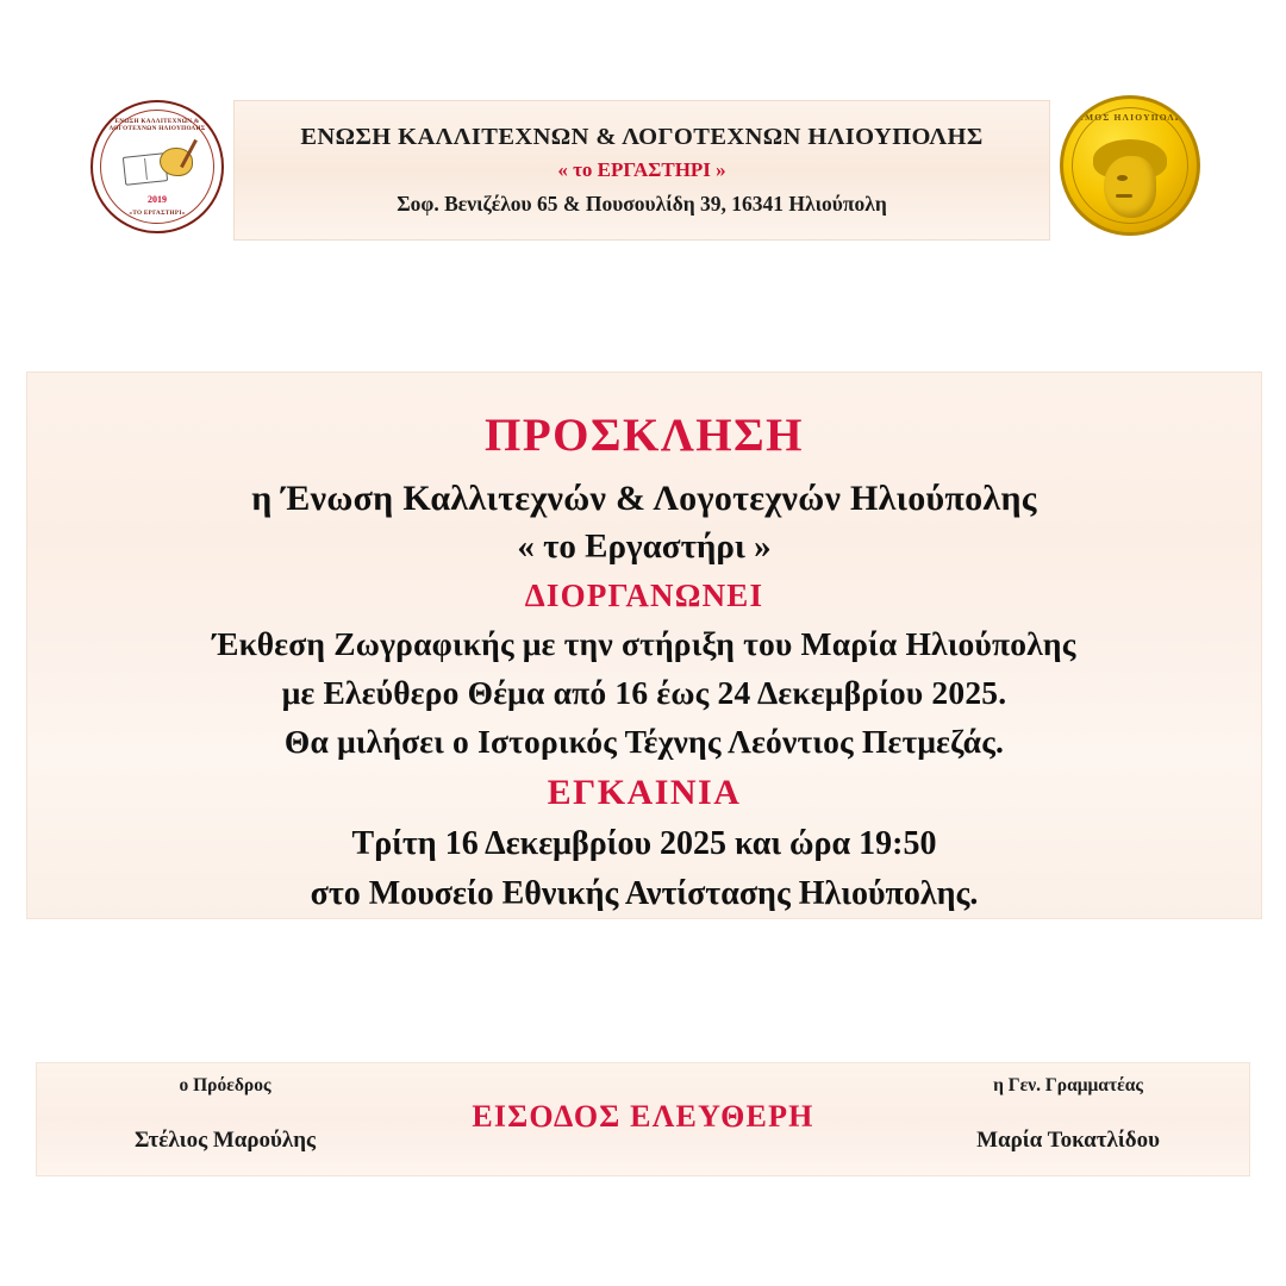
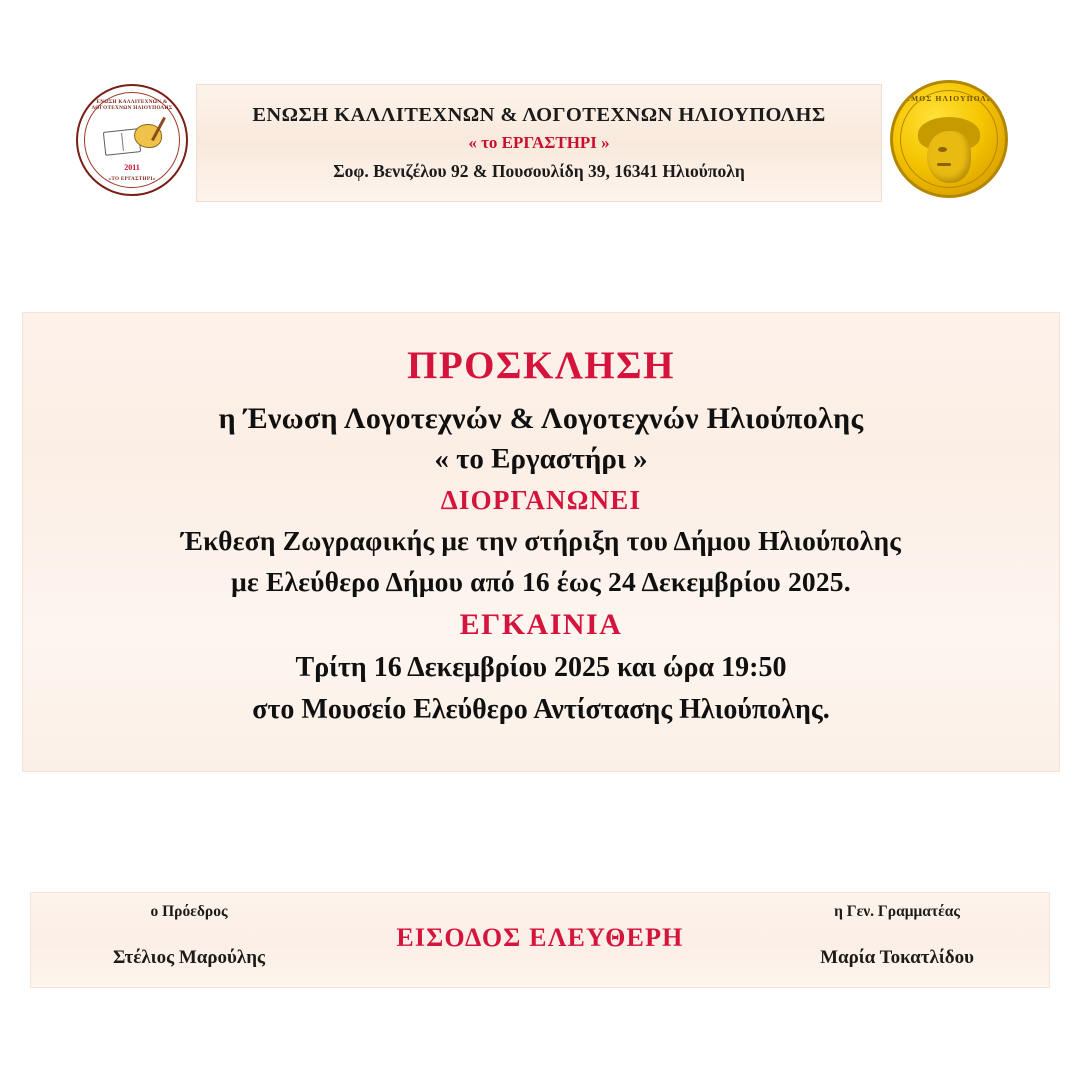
- 2019
+ 2011
  ΕΝΩΣΗ ΚΑΛΛΙΤΕΧΝΩΝ & ΛΟΓΟΤΕΧΝΩΝ ΗΛΙΟΥΠΟΛΗΣ
  « το ΕΡΓΑΣΤΗΡΙ »
- Σοφ. Βενιζέλου 65 & Πουσουλίδη 39, 16341 Ηλιούπολη
+ Σοφ. Βενιζέλου 92 & Πουσουλίδη 39, 16341 Ηλιούπολη
  ΔΗΜΟΣ ΗΛΙΟΥΠΟΛΗΣ
  ΠΡΟΣΚΛΗΣΗ
- η Ένωση Καλλιτεχνών & Λογοτεχνών Ηλιούπολης
+ η Ένωση Λογοτεχνών & Λογοτεχνών Ηλιούπολης
  « το Εργαστήρι »
  ΔΙΟΡΓΑΝΩΝΕΙ
- Έκθεση Ζωγραφικής με την στήριξη του Μαρία Ηλιούπολης
+ Έκθεση Ζωγραφικής με την στήριξη του Δήμου Ηλιούπολης
- με Ελεύθερο Θέμα από 16 έως 24 Δεκεμβρίου 2025.
+ με Ελεύθερο Δήμου από 16 έως 24 Δεκεμβρίου 2025.
- Θα μιλήσει ο Ιστορικός Τέχνης Λεόντιος Πετμεζάς.
  ΕΓΚΑΙΝΙΑ
  Τρίτη 16 Δεκεμβρίου 2025 και ώρα 19:50
- στο Μουσείο Εθνικής Αντίστασης Ηλιούπολης.
+ στο Μουσείο Ελεύθερο Αντίστασης Ηλιούπολης.
  ο Πρόεδρος
  Στέλιος Μαρούλης
  ΕΙΣΟΔΟΣ ΕΛΕΥΘΕΡΗ
  η Γεν. Γραμματέας
  Μαρία Τοκατλίδου
